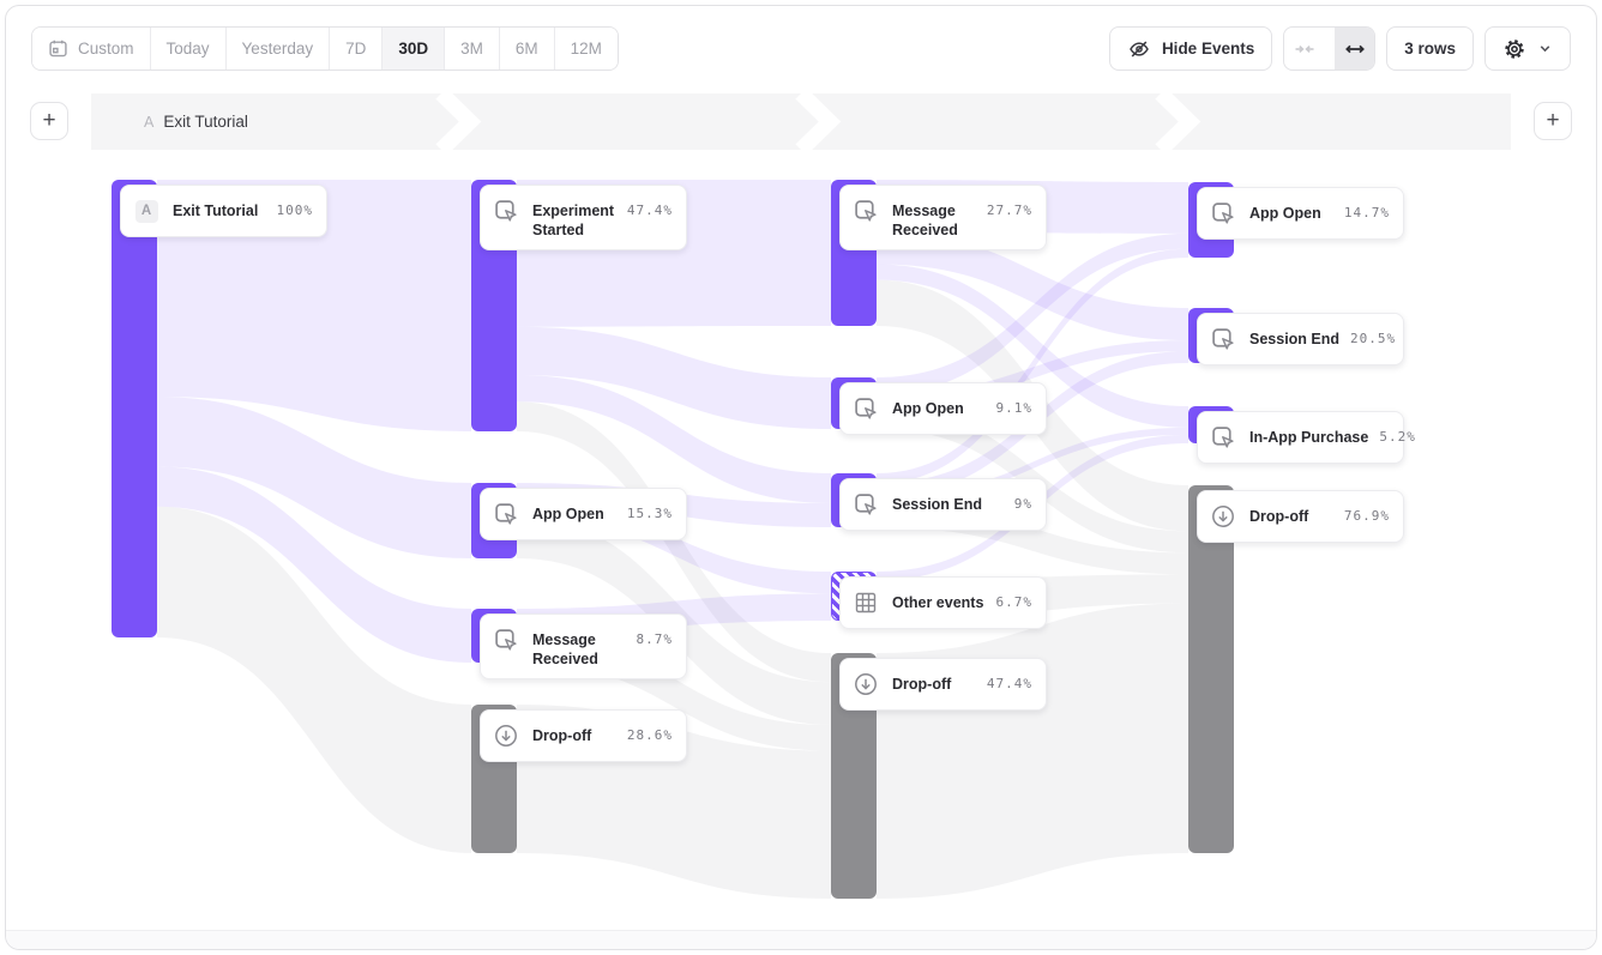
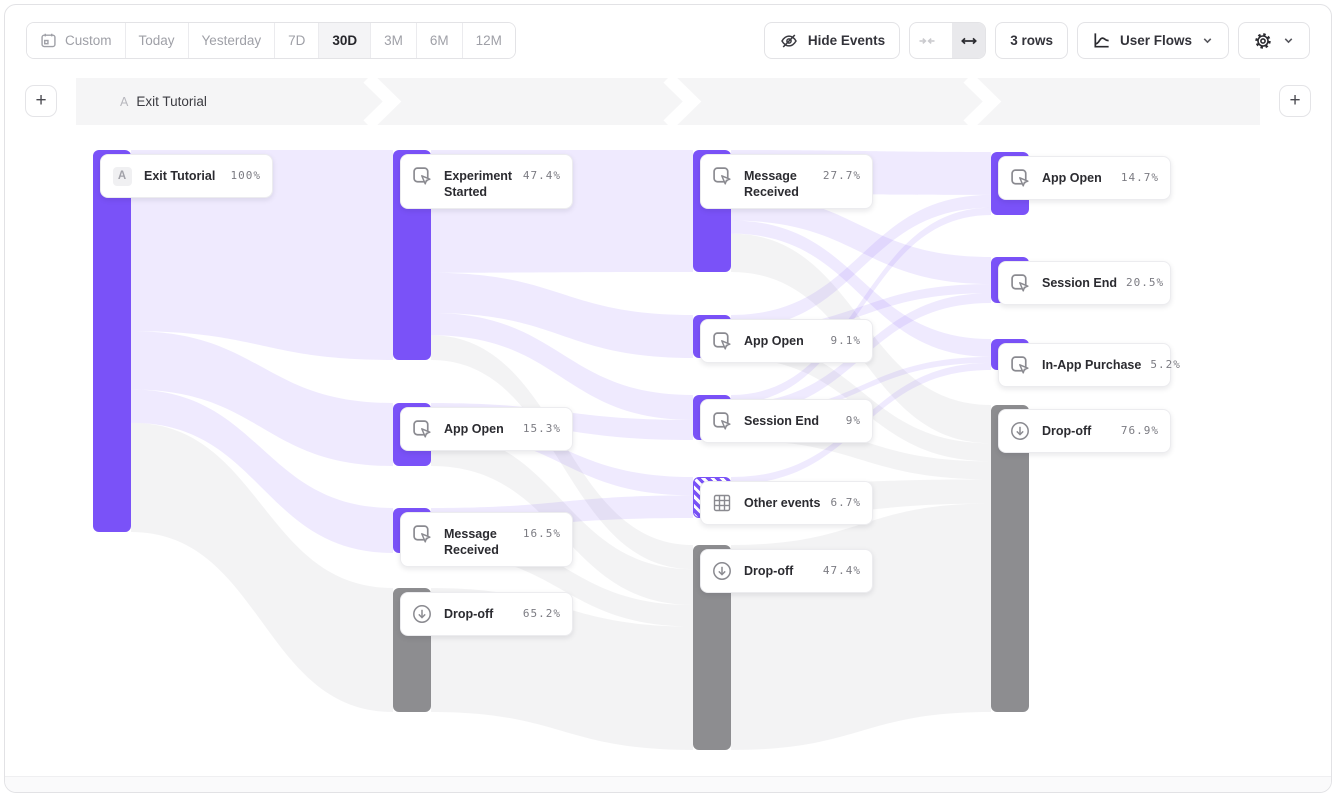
  A
  Exit Tutorial
  100%
  Experiment Started
  47.4%
  App Open
  15.3%
  Message Received
- 8.7%
+ 16.5%
  Drop-off
- 28.6%
+ 65.2%
  Message Received
  27.7%
  App Open
  9.1%
  Session End
  9%
  Other events
  6.7%
  Drop-off
  47.4%
  App Open
  14.7%
  Session End
  20.5%
  In-App Purchase
  5.2%
  Drop-off
  76.9%
  Custom
  Today
  Yesterday
  7D
  30D
  3M
  6M
  12M
  Hide Events
  3 rows
+ User Flows
  +
  A
  Exit Tutorial
  +
